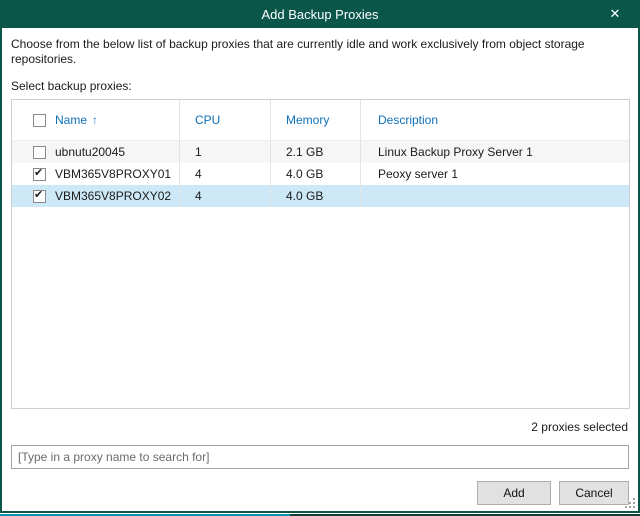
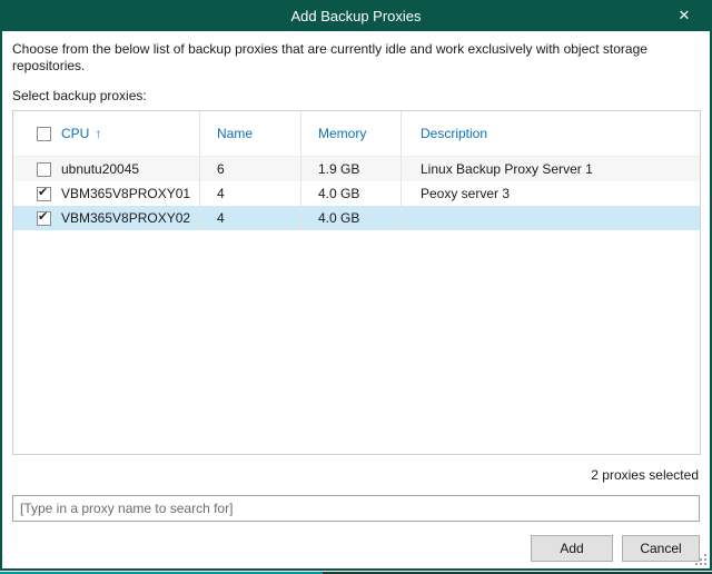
  Add Backup Proxies
  ✕
- Choose from the below list of backup proxies that are currently idle and work exclusively from object storage repositories.
+ Choose from the below list of backup proxies that are currently idle and work exclusively with object storage repositories.
  Select backup proxies:
- Name
+ CPU
  ↑
- CPU
+ Name
  Memory
  Description
  ubnutu20045
- 1
+ 6
- 2.1 GB
+ 1.9 GB
  Linux Backup Proxy Server 1
  ✔
  VBM365V8PROXY01
  4
  4.0 GB
- Peoxy server 1
+ Peoxy server 3
  ✔
  VBM365V8PROXY02
  4
  4.0 GB
  2 proxies selected
  [Type in a proxy name to search for]
  Add
  Cancel
